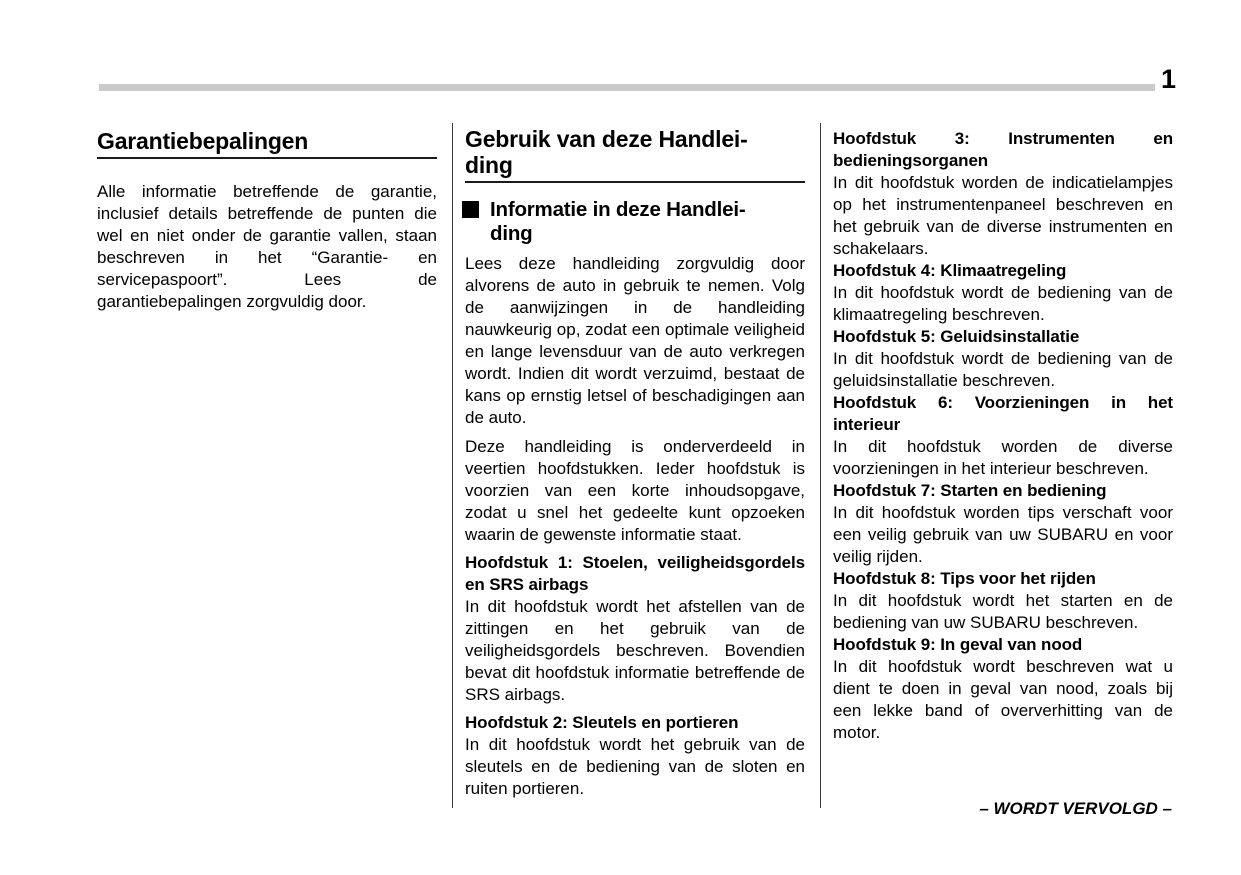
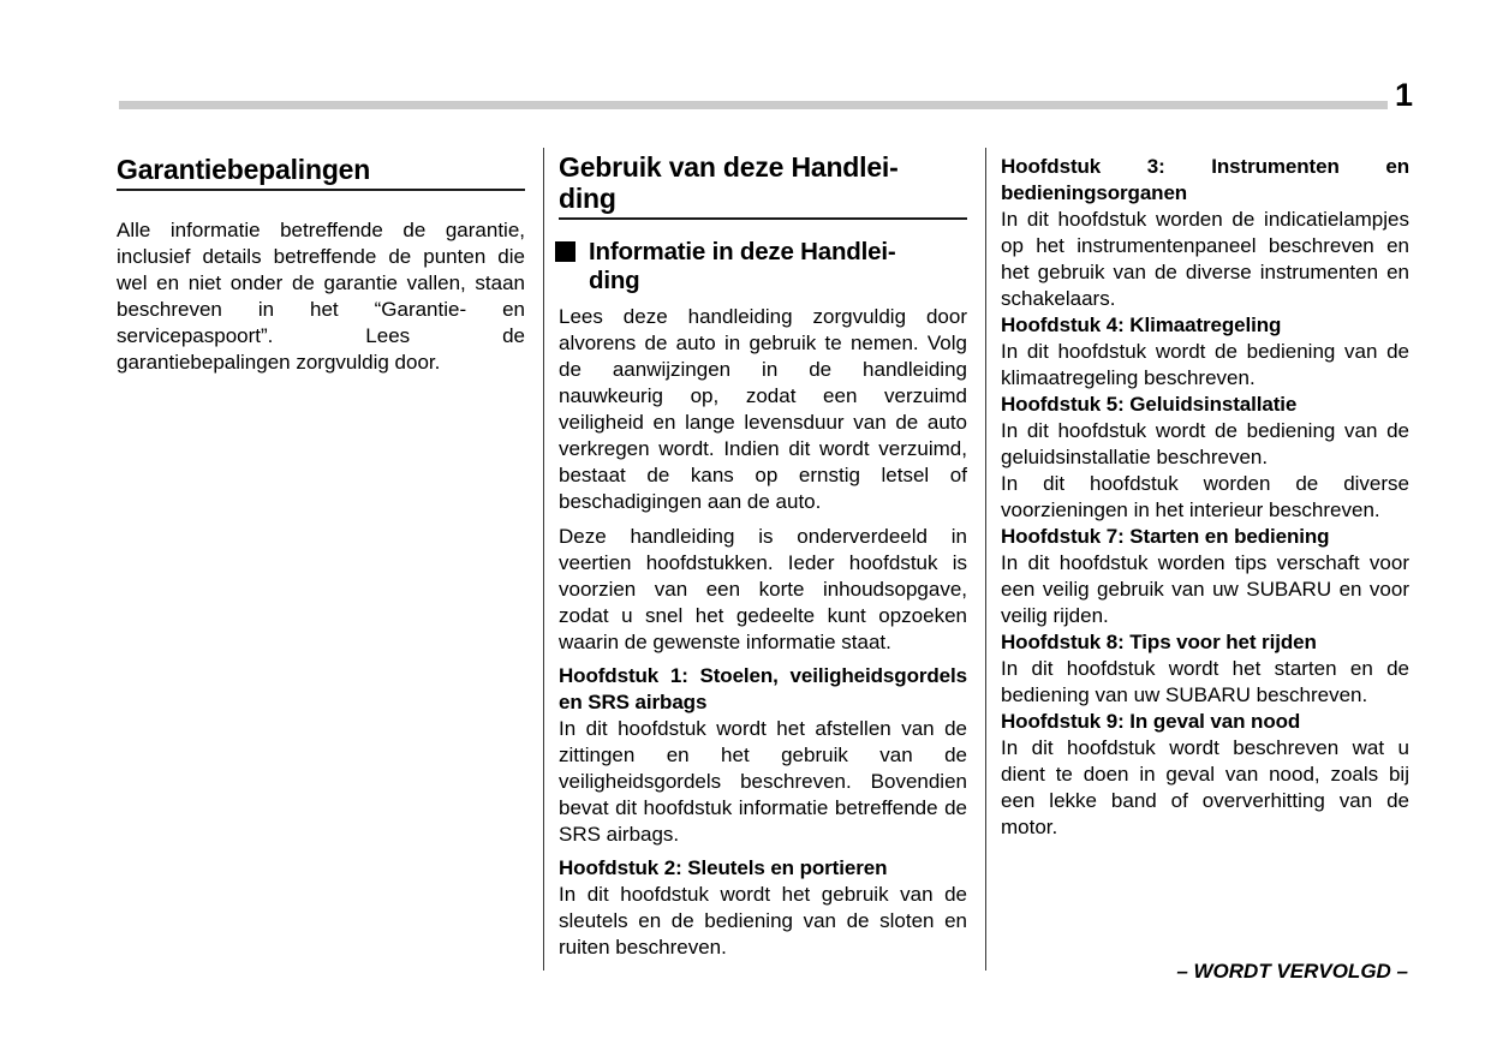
  1
  Garantiebepalingen
  Alle informatie betreffende de garantie, inclusief details betreffende de punten die wel en niet onder de garantie vallen, staan beschreven in het “Garantie- en servicepaspoort”. Lees de garantiebepalingen zorgvuldig door.
  Gebruik van deze Handlei-
  ding
  Informatie in deze Handlei-
  ding
- Lees deze handleiding zorgvuldig door alvorens de auto in gebruik te nemen. Volg de aanwijzingen in de handleiding nauwkeurig op, zodat een optimale veiligheid en lange levensduur van de auto verkregen wordt. Indien dit wordt verzuimd, bestaat de kans op ernstig letsel of beschadigingen aan de auto.
+ Lees deze handleiding zorgvuldig door alvorens de auto in gebruik te nemen. Volg de aanwijzingen in de handleiding nauwkeurig op, zodat een verzuimd veiligheid en lange levensduur van de auto verkregen wordt. Indien dit wordt verzuimd, bestaat de kans op ernstig letsel of beschadigingen aan de auto.
  Deze handleiding is onderverdeeld in veertien hoofdstukken. Ieder hoofdstuk is voorzien van een korte inhoudsopgave, zodat u snel het gedeelte kunt opzoeken waarin de gewenste informatie staat.
  Hoofdstuk 1: Stoelen, veiligheidsgordels en SRS airbags
  In dit hoofdstuk wordt het afstellen van de zittingen en het gebruik van de veiligheidsgordels beschreven. Bovendien bevat dit hoofdstuk informatie betreffende de SRS airbags.
  Hoofdstuk 2: Sleutels en portieren
- In dit hoofdstuk wordt het gebruik van de sleutels en de bediening van de sloten en ruiten portieren.
+ In dit hoofdstuk wordt het gebruik van de sleutels en de bediening van de sloten en ruiten beschreven.
  Hoofdstuk 3: Instrumenten en bedieningsorganen
  In dit hoofdstuk worden de indicatielampjes op het instrumentenpaneel beschreven en het gebruik van de diverse instrumenten en schakelaars.
  Hoofdstuk 4: Klimaatregeling
  In dit hoofdstuk wordt de bediening van de klimaatregeling beschreven.
  Hoofdstuk 5: Geluidsinstallatie
  In dit hoofdstuk wordt de bediening van de geluidsinstallatie beschreven.
- Hoofdstuk 6: Voorzieningen in het interieur
  In dit hoofdstuk worden de diverse voorzieningen in het interieur beschreven.
  Hoofdstuk 7: Starten en bediening
  In dit hoofdstuk worden tips verschaft voor een veilig gebruik van uw SUBARU en voor veilig rijden.
  Hoofdstuk 8: Tips voor het rijden
  In dit hoofdstuk wordt het starten en de bediening van uw SUBARU beschreven.
  Hoofdstuk 9: In geval van nood
  In dit hoofdstuk wordt beschreven wat u dient te doen in geval van nood, zoals bij een lekke band of oververhitting van de motor.
  – WORDT VERVOLGD –
